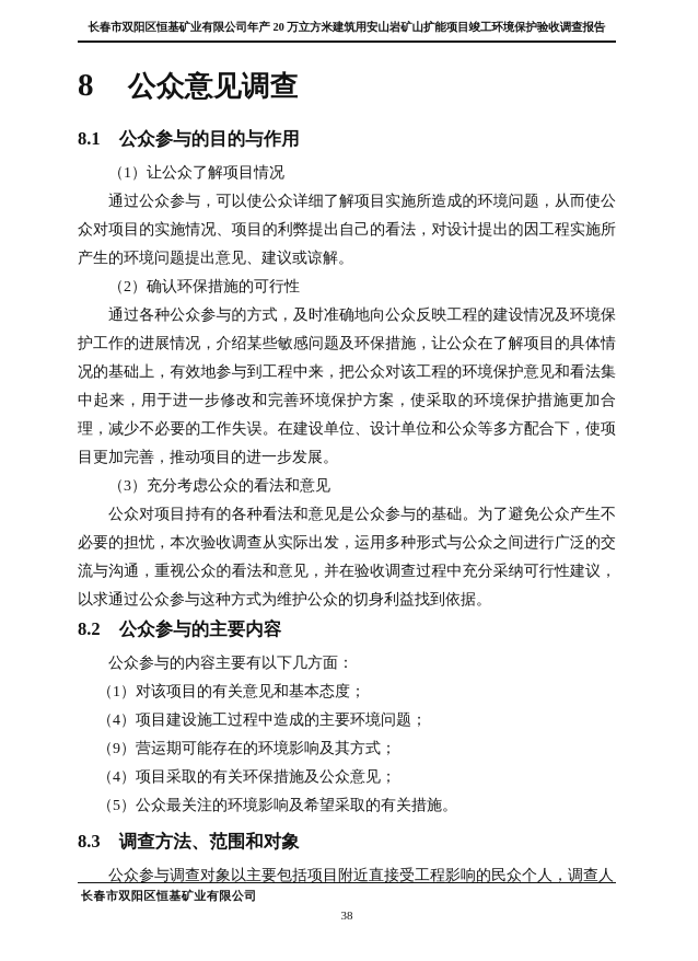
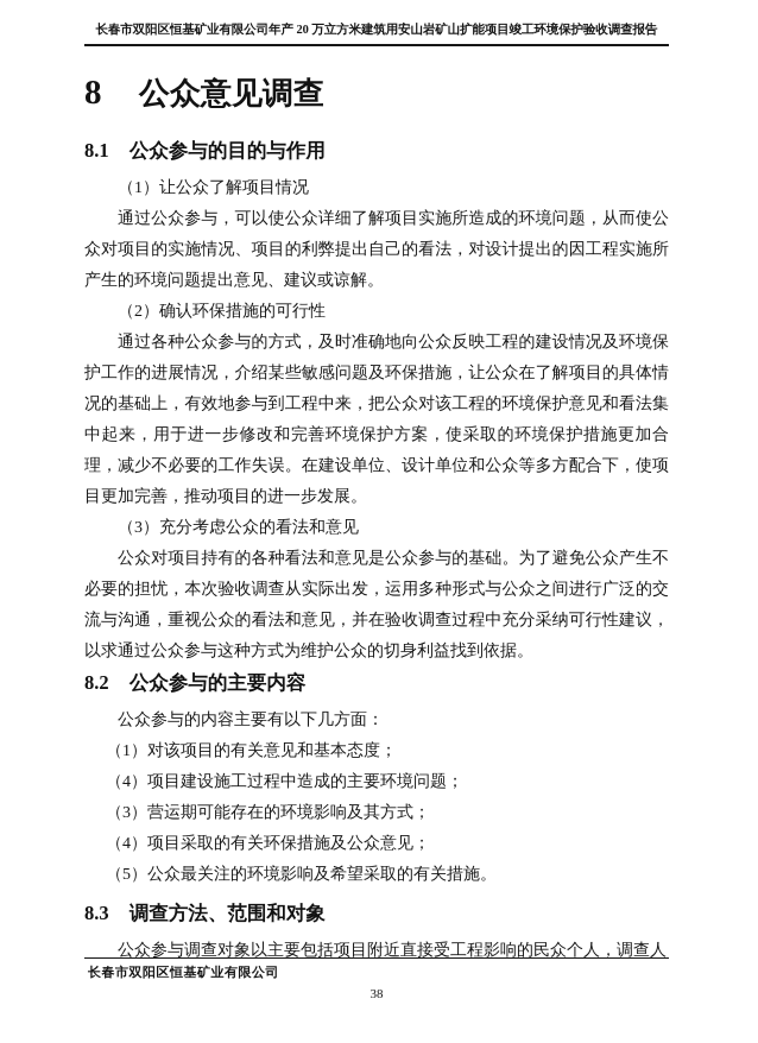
  长春市双阳区恒基矿业有限公司年产 20 万立方米建筑用安山岩矿山扩能项目竣工环境保护验收调查报告
  8
  公众意见调查
  8.1
  公众参与的目的与作用
  （1）让公众了解项目情况
  通过公众参与，可以使公众详细了解项目实施所造成的环境问题，从而使公众对项目的实施情况、项目的利弊提出自己的看法，对设计提出的因工程实施所产生的环境问题提出意见、建议或谅解。
  （2）确认环保措施的可行性
  通过各种公众参与的方式，及时准确地向公众反映工程的建设情况及环境保护工作的进展情况，介绍某些敏感问题及环保措施，让公众在了解项目的具体情况的基础上，有效地参与到工程中来，把公众对该工程的环境保护意见和看法集中起来，用于进一步修改和完善环境保护方案，使采取的环境保护措施更加合理，减少不必要的工作失误。在建设单位、设计单位和公众等多方配合下，使项目更加完善，推动项目的进一步发展。
  （3）充分考虑公众的看法和意见
  公众对项目持有的各种看法和意见是公众参与的基础。为了避免公众产生不必要的担忧，本次验收调查从实际出发，运用多种形式与公众之间进行广泛的交流与沟通，重视公众的看法和意见，并在验收调查过程中充分采纳可行性建议，以求通过公众参与这种方式为维护公众的切身利益找到依据。
  8.2
  公众参与的主要内容
  公众参与的内容主要有以下几方面：
  （1）对该项目的有关意见和基本态度；
  （4）项目建设施工过程中造成的主要环境问题；
- （9）营运期可能存在的环境影响及其方式；
+ （3）营运期可能存在的环境影响及其方式；
  （4）项目采取的有关环保措施及公众意见；
  （5）公众最关注的环境影响及希望采取的有关措施。
  8.3
  调查方法、范围和对象
  公众参与调查对象以主要包括项目附近直接受工程影响的民众个人，调查人
  长春市双阳区恒基矿业有限公司
  38
